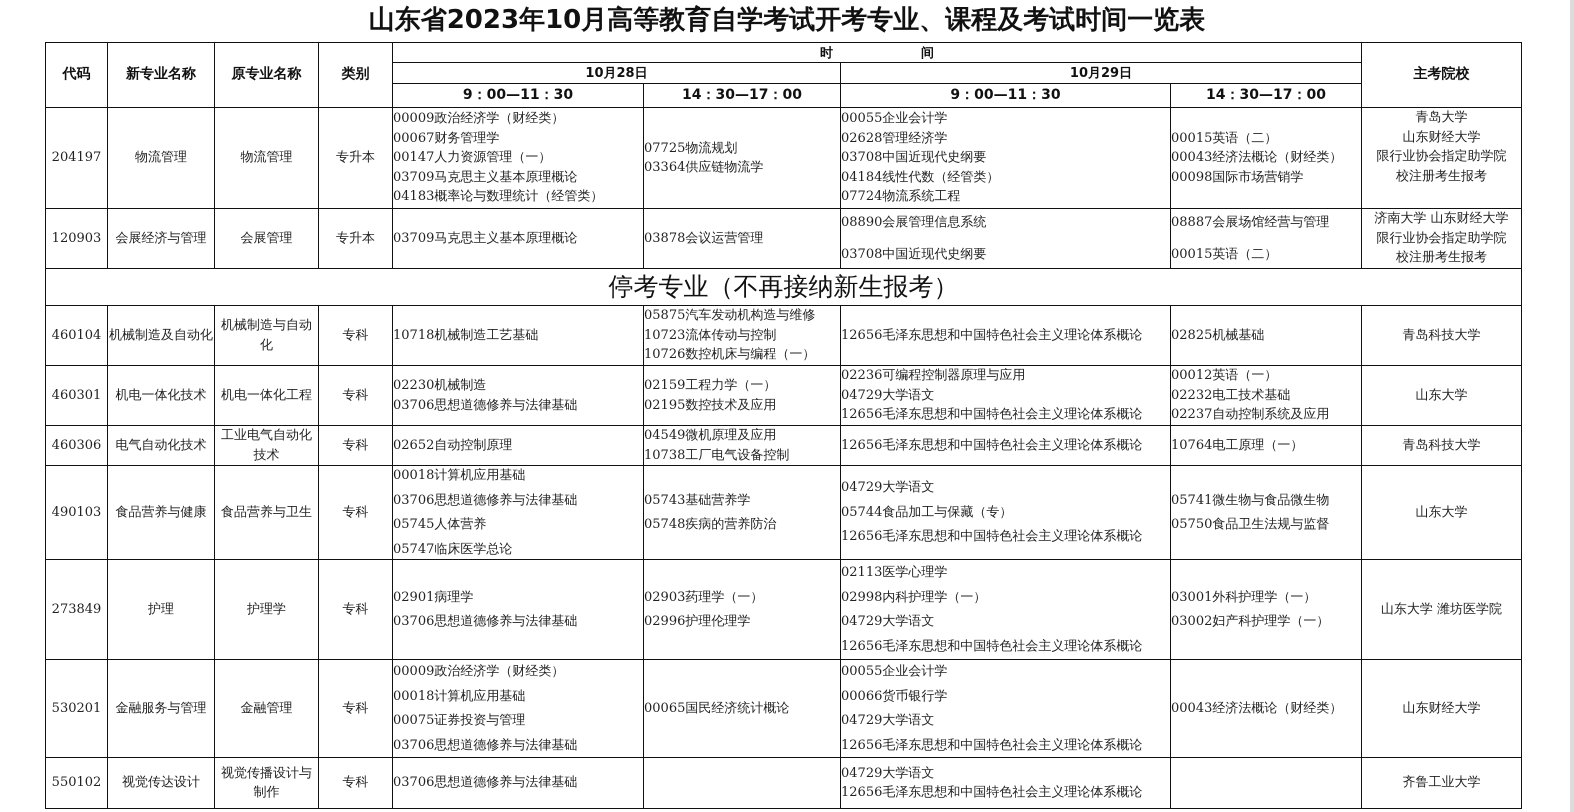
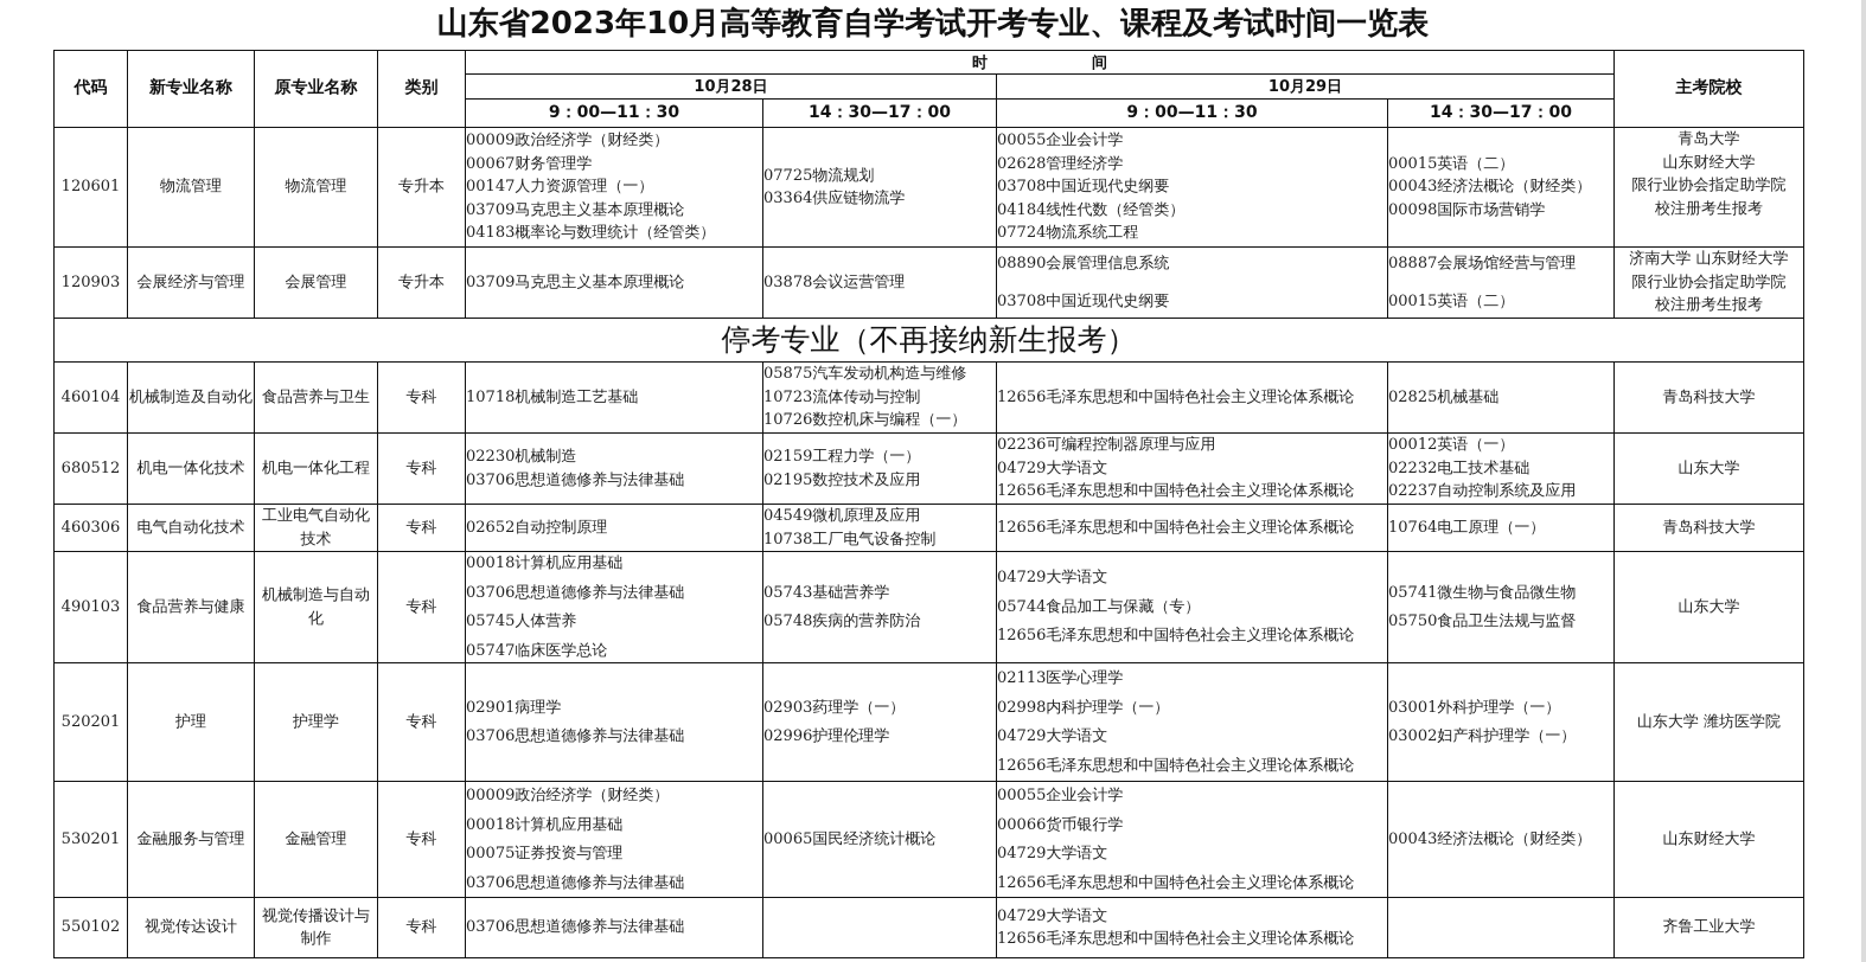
  山东省2023年10月高等教育自学考试开考专业、课程及考试时间一览表
  代码	新专业名称	原专业名称	类别	时 间	主考院校
  10月28日	10月29日
  9：00—11：30	14：30—17：00	9：00—11：30	14：30—17：00
- 204197	物流管理	物流管理	专升本	00009政治经济学（财经类）00067财务管理学00147人力资源管理（一）03709马克思主义基本原理概论04183概率论与数理统计（经管类）	07725物流规划03364供应链物流学	00055企业会计学02628管理经济学03708中国近现代史纲要04184线性代数（经管类）07724物流系统工程	00015英语（二）00043经济法概论（财经类）00098国际市场营销学	青岛大学山东财经大学限行业协会指定助学院校注册考生报考
+ 120601	物流管理	物流管理	专升本	00009政治经济学（财经类）00067财务管理学00147人力资源管理（一）03709马克思主义基本原理概论04183概率论与数理统计（经管类）	07725物流规划03364供应链物流学	00055企业会计学02628管理经济学03708中国近现代史纲要04184线性代数（经管类）07724物流系统工程	00015英语（二）00043经济法概论（财经类）00098国际市场营销学	青岛大学山东财经大学限行业协会指定助学院校注册考生报考
  120903	会展经济与管理	会展管理	专升本	03709马克思主义基本原理概论	03878会议运营管理	08890会展管理信息系统03708中国近现代史纲要	08887会展场馆经营与管理00015英语（二）	济南大学 山东财经大学限行业协会指定助学院校注册考生报考
  停考专业（不再接纳新生报考）
- 460104	机械制造及自动化	机械制造与自动化	专科	10718机械制造工艺基础	05875汽车发动机构造与维修10723流体传动与控制10726数控机床与编程（一）	12656毛泽东思想和中国特色社会主义理论体系概论	02825机械基础	青岛科技大学
+ 460104	机械制造及自动化	食品营养与卫生	专科	10718机械制造工艺基础	05875汽车发动机构造与维修10723流体传动与控制10726数控机床与编程（一）	12656毛泽东思想和中国特色社会主义理论体系概论	02825机械基础	青岛科技大学
- 460301	机电一体化技术	机电一体化工程	专科	02230机械制造03706思想道德修养与法律基础	02159工程力学（一）02195数控技术及应用	02236可编程控制器原理与应用04729大学语文12656毛泽东思想和中国特色社会主义理论体系概论	00012英语（一）02232电工技术基础02237自动控制系统及应用	山东大学
+ 680512	机电一体化技术	机电一体化工程	专科	02230机械制造03706思想道德修养与法律基础	02159工程力学（一）02195数控技术及应用	02236可编程控制器原理与应用04729大学语文12656毛泽东思想和中国特色社会主义理论体系概论	00012英语（一）02232电工技术基础02237自动控制系统及应用	山东大学
  460306	电气自动化技术	工业电气自动化技术	专科	02652自动控制原理	04549微机原理及应用10738工厂电气设备控制	12656毛泽东思想和中国特色社会主义理论体系概论	10764电工原理（一）	青岛科技大学
- 490103	食品营养与健康	食品营养与卫生	专科	00018计算机应用基础03706思想道德修养与法律基础05745人体营养05747临床医学总论	05743基础营养学05748疾病的营养防治	04729大学语文05744食品加工与保藏（专）12656毛泽东思想和中国特色社会主义理论体系概论	05741微生物与食品微生物05750食品卫生法规与监督	山东大学
+ 490103	食品营养与健康	机械制造与自动化	专科	00018计算机应用基础03706思想道德修养与法律基础05745人体营养05747临床医学总论	05743基础营养学05748疾病的营养防治	04729大学语文05744食品加工与保藏（专）12656毛泽东思想和中国特色社会主义理论体系概论	05741微生物与食品微生物05750食品卫生法规与监督	山东大学
- 273849	护理	护理学	专科	02901病理学03706思想道德修养与法律基础	02903药理学（一）02996护理伦理学	02113医学心理学02998内科护理学（一）04729大学语文12656毛泽东思想和中国特色社会主义理论体系概论	03001外科护理学（一）03002妇产科护理学（一）	山东大学 潍坊医学院
+ 520201	护理	护理学	专科	02901病理学03706思想道德修养与法律基础	02903药理学（一）02996护理伦理学	02113医学心理学02998内科护理学（一）04729大学语文12656毛泽东思想和中国特色社会主义理论体系概论	03001外科护理学（一）03002妇产科护理学（一）	山东大学 潍坊医学院
  530201	金融服务与管理	金融管理	专科	00009政治经济学（财经类）00018计算机应用基础00075证券投资与管理03706思想道德修养与法律基础	00065国民经济统计概论	00055企业会计学00066货币银行学04729大学语文12656毛泽东思想和中国特色社会主义理论体系概论	00043经济法概论（财经类）	山东财经大学
  550102	视觉传达设计	视觉传播设计与制作	专科	03706思想道德修养与法律基础		04729大学语文12656毛泽东思想和中国特色社会主义理论体系概论		齐鲁工业大学
